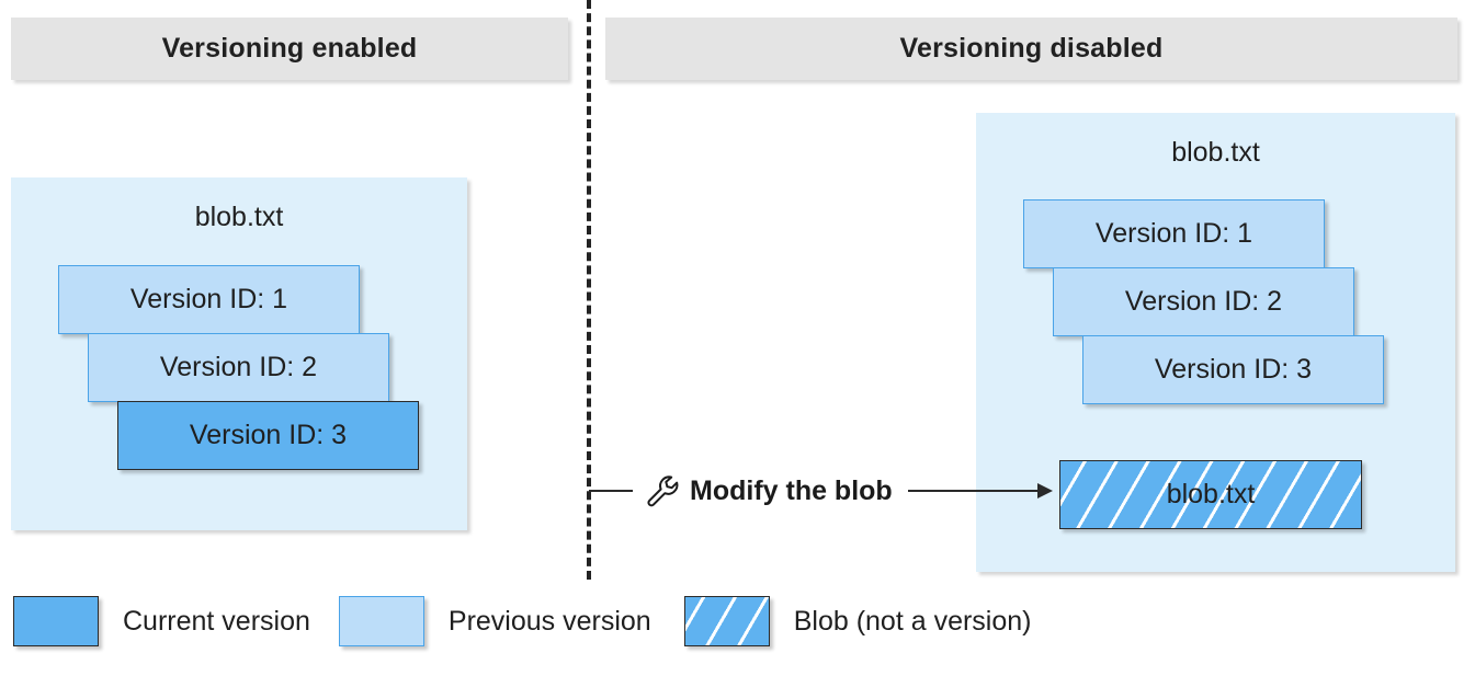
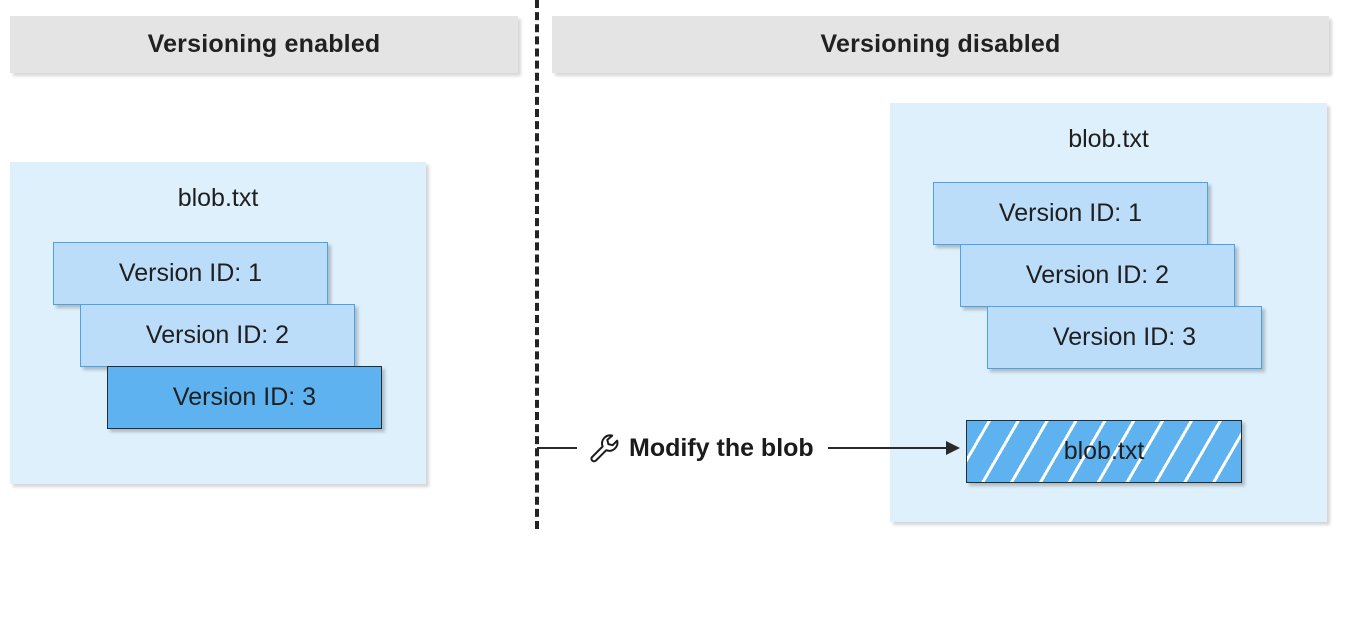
  Versioning enabled
  Versioning disabled
  blob.txt
  Version ID: 1
  Version ID: 2
  Version ID: 3
  blob.txt
  Version ID: 1
  Version ID: 2
  Version ID: 3
  blob.txt
  Modify the blob
- Current version
- Previous version
- Blob (not a version)
